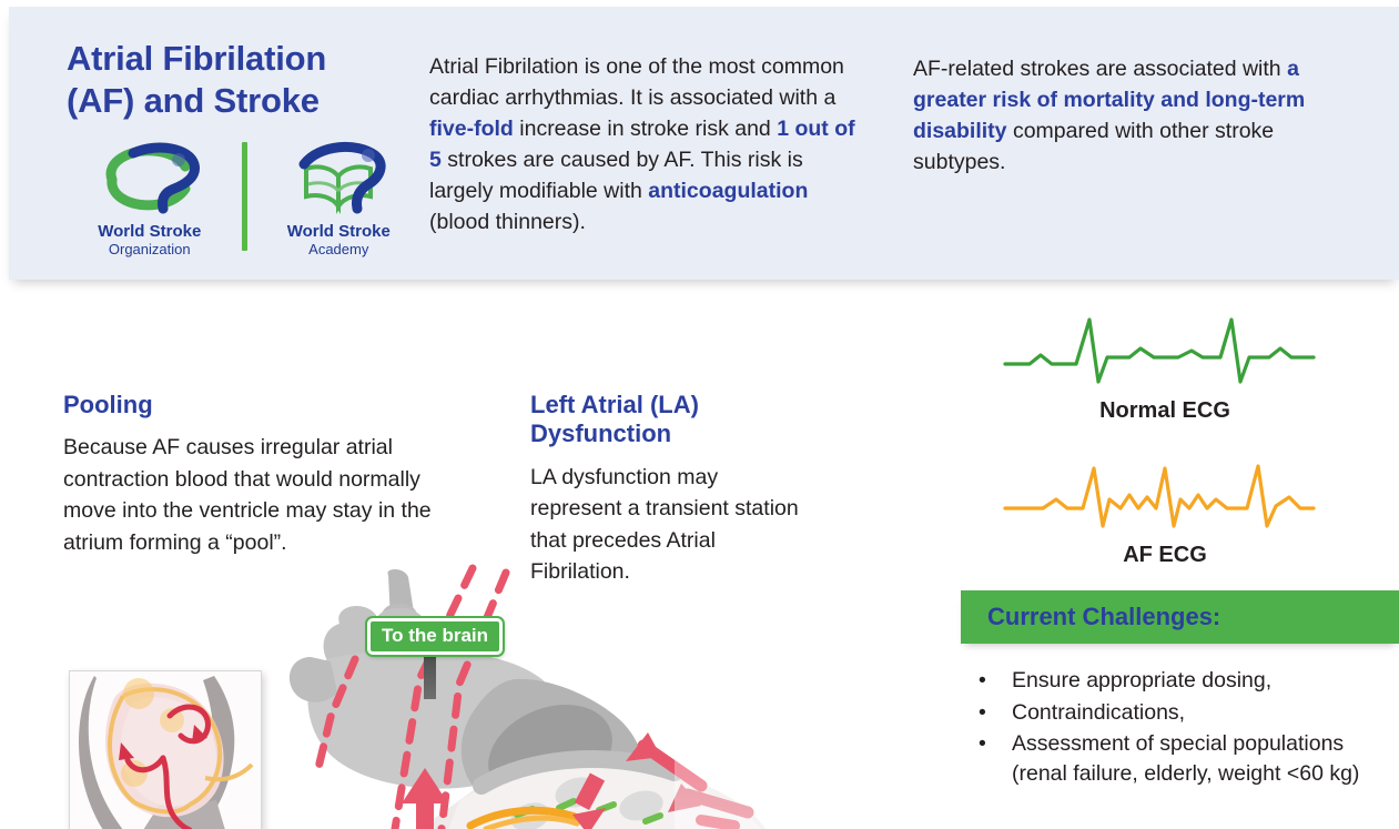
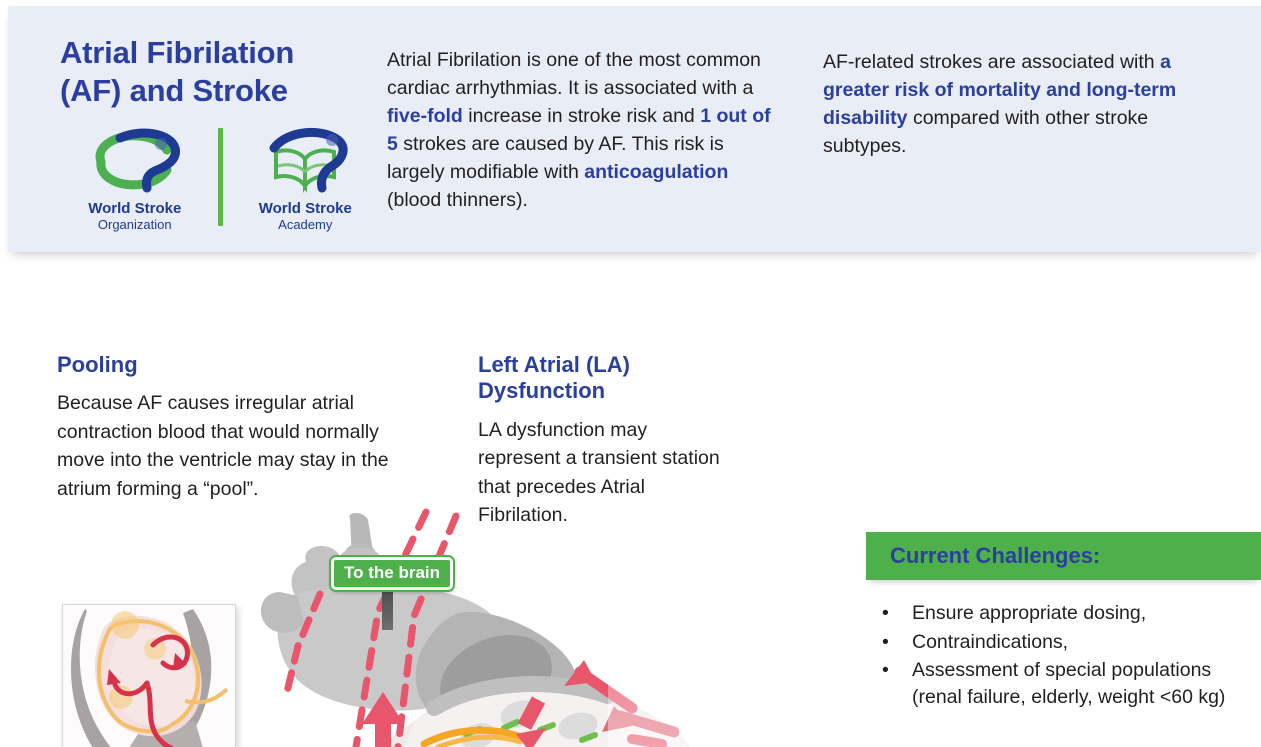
  Atrial Fibrilation
  (AF) and Stroke
  World Stroke
  Organization
  World Stroke
  Academy
  Atrial Fibrilation is one of the most common cardiac arrhythmias. It is associated with a five-fold increase in stroke risk and 1 out of 5 strokes are caused by AF. This risk is largely modifiable with anticoagulation (blood thinners).
  AF-related strokes are associated with a greater risk of mortality and long-term disability compared with other stroke subtypes.
  Pooling
  Because AF causes irregular atrial contraction blood that would normally move into the ventricle may stay in the atrium forming a “pool”.
  Left Atrial (LA) Dysfunction
  LA dysfunction may represent a transient station that precedes Atrial Fibrilation.
- Normal ECG
- AF ECG
  Current Challenges:
  •
  Ensure appropriate dosing,
  •
  Contraindications,
  •
  Assessment of special populations (renal failure, elderly, weight <60 kg)
  To the brain
